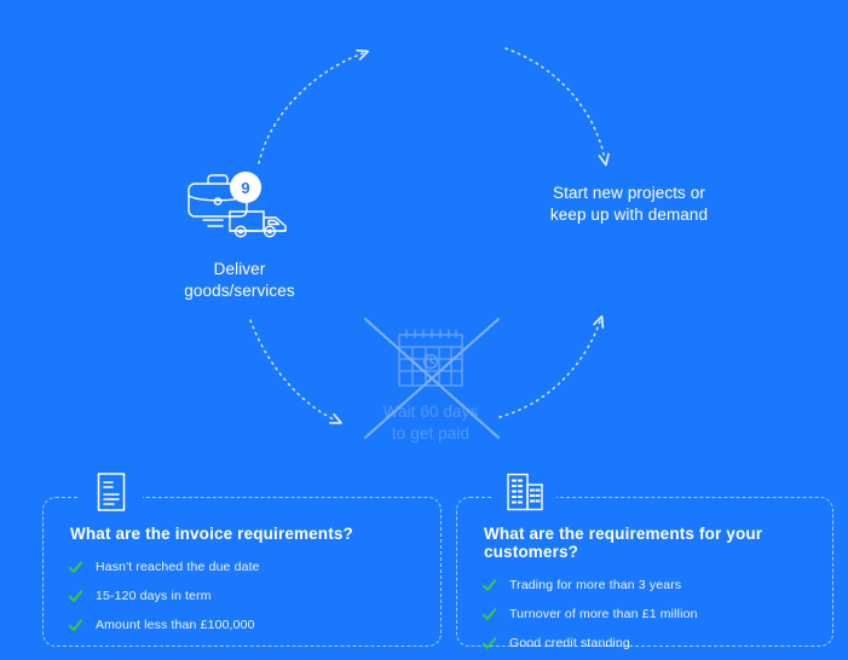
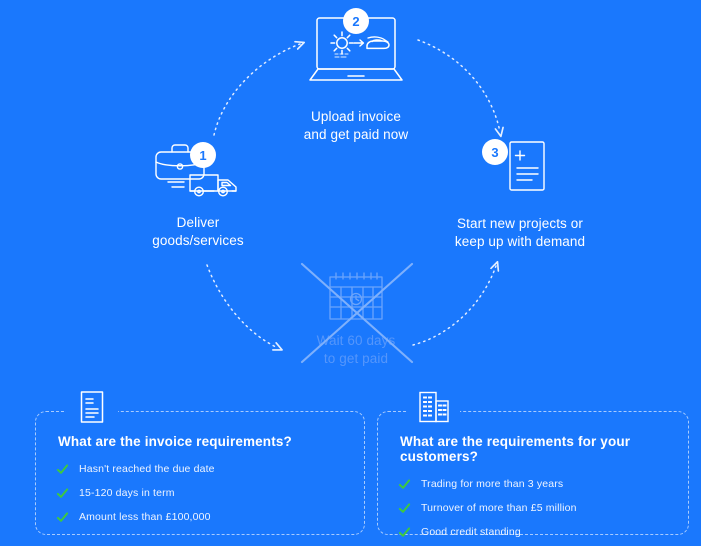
- 9
+ 1
  Deliver
  goods/services
+ 2
+ Upload invoice
+ and get paid now
+ 3
  Start new projects or
  keep up with demand
  Wait 60 days
  to get paid
  What are the invoice requirements?
  Hasn't reached the due date
  15-120 days in term
  Amount less than £100,000
  What are the requirements for your customers?
  Trading for more than 3 years
- Turnover of more than £1 million
+ Turnover of more than £5 million
  Good credit standing
